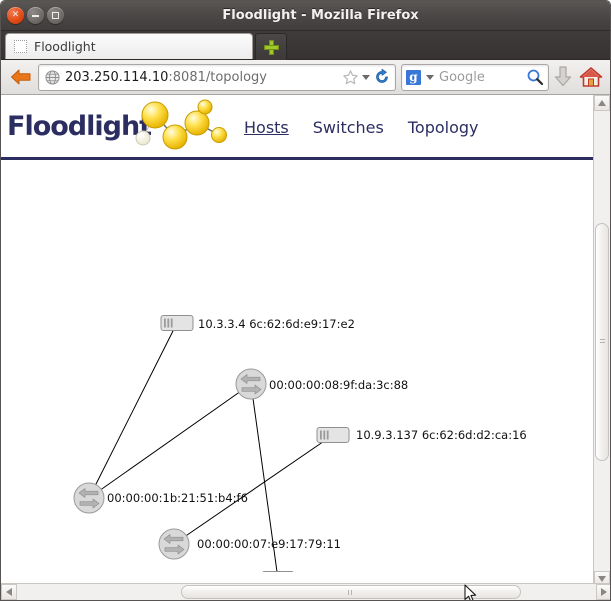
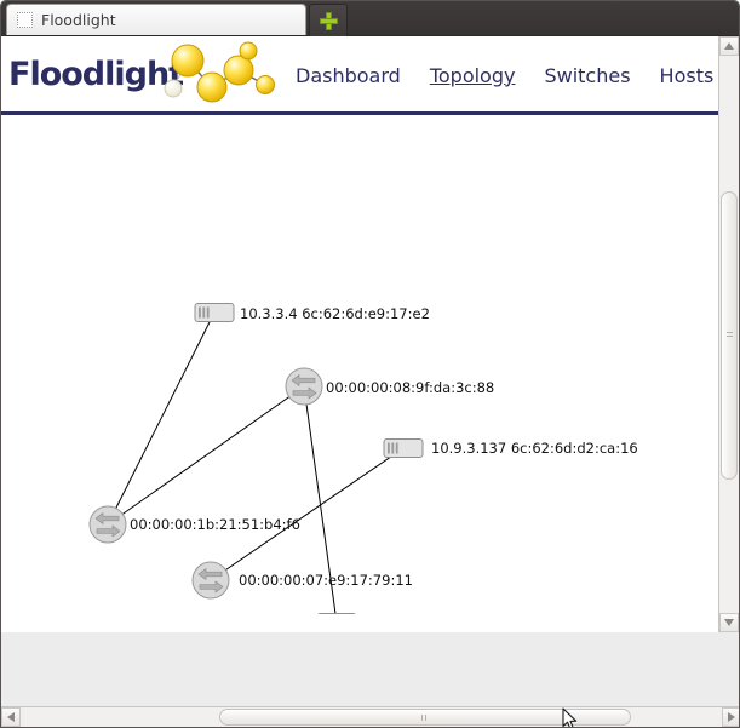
- ✕
- Floodlight - Mozilla Firefox
  Floodlight
- 203.250.114.10:8081/topology
- g
- Google
  Floodlight
+ Dashboard
- Hosts
+ Topology
  Switches
- Topology
+ Hosts
  10.3.3.4 6c:62:6d:e9:17:e2
  00:00:00:08:9f:da:3c:88
  10.9.3.137 6c:62:6d:d2:ca:16
  00:00:00:1b:21:51:b4:f6
  00:00:00:07:e9:17:79:11
